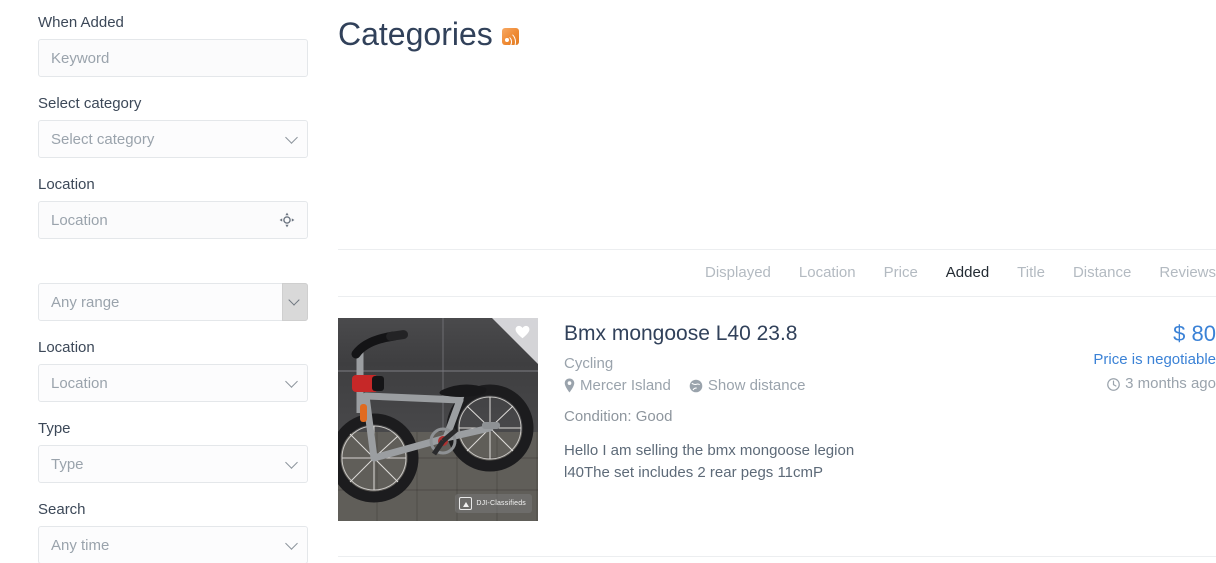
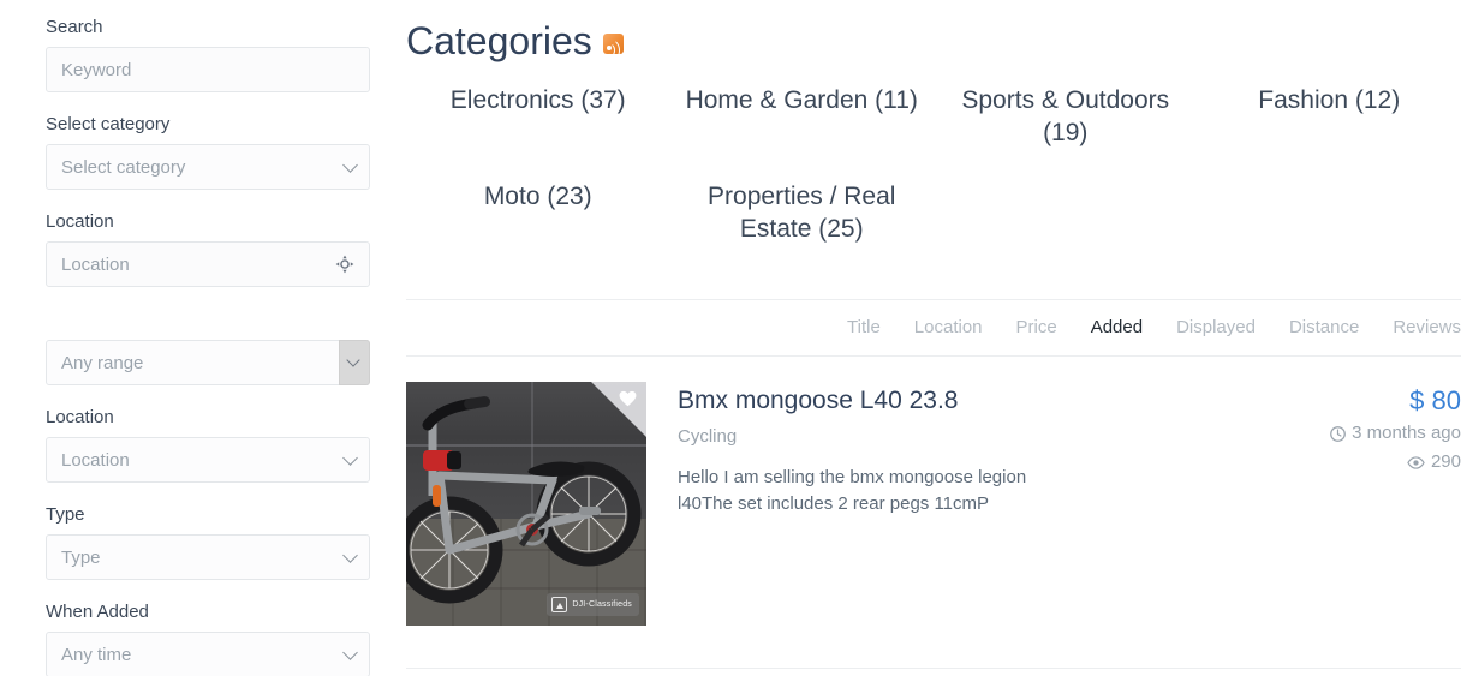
- When Added
+ Search
  Keyword
  Select category
  Select category
  Location
  Location
  Any range
  Location
  Location
  Type
  Type
- Search
+ When Added
  Any time
  Categories
+ Electronics (37)
+ Home & Garden (11)
+ Sports & Outdoors (19)
+ Fashion (12)
+ Moto (23)
+ Properties / Real Estate (25)
- Displayed
+ Title
  Location
  Price
  Added
- Title
+ Displayed
  Distance
  Reviews
  Bmx mongoose L40 23.8
  Cycling
- Mercer Island
- Show distance
- Condition: Good
  Hello I am selling the bmx mongoose legion l40The set includes 2 rear pegs 11cmP
  $ 80
- Price is negotiable
  3 months ago
+ 290
